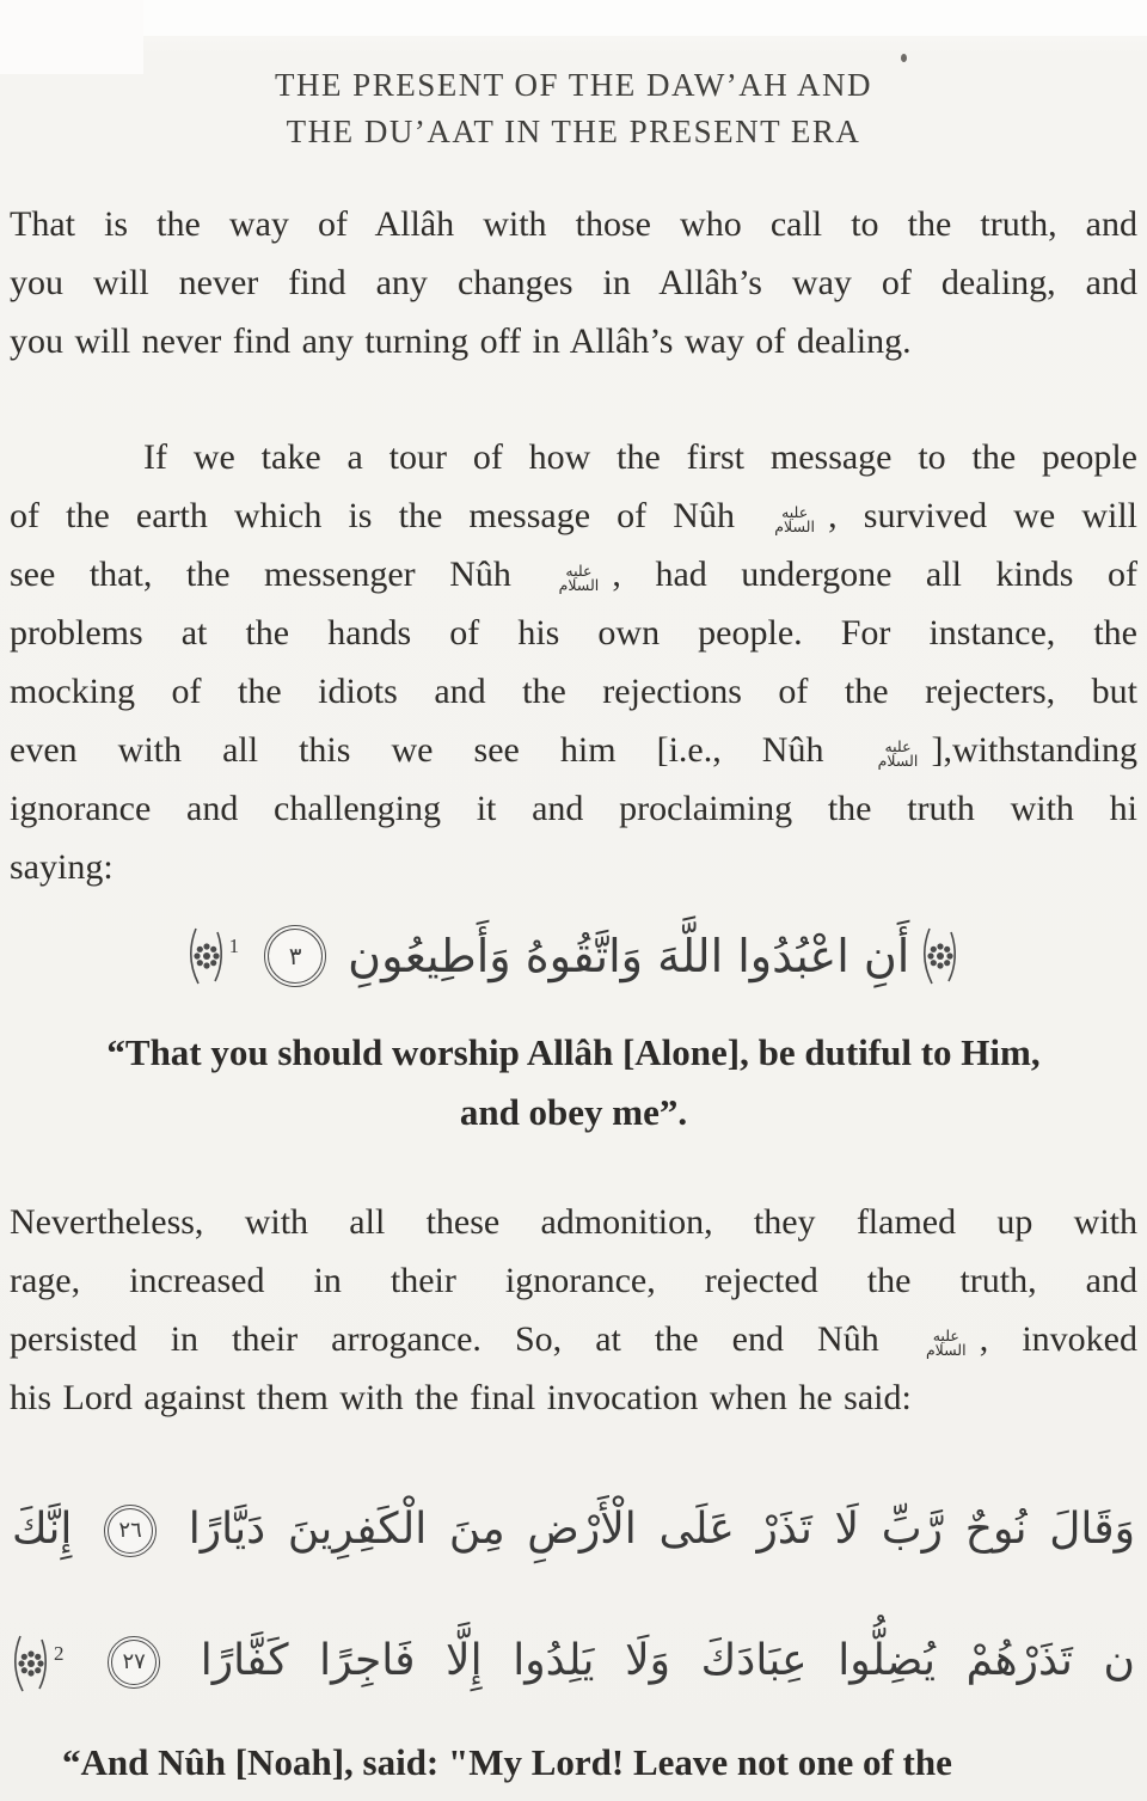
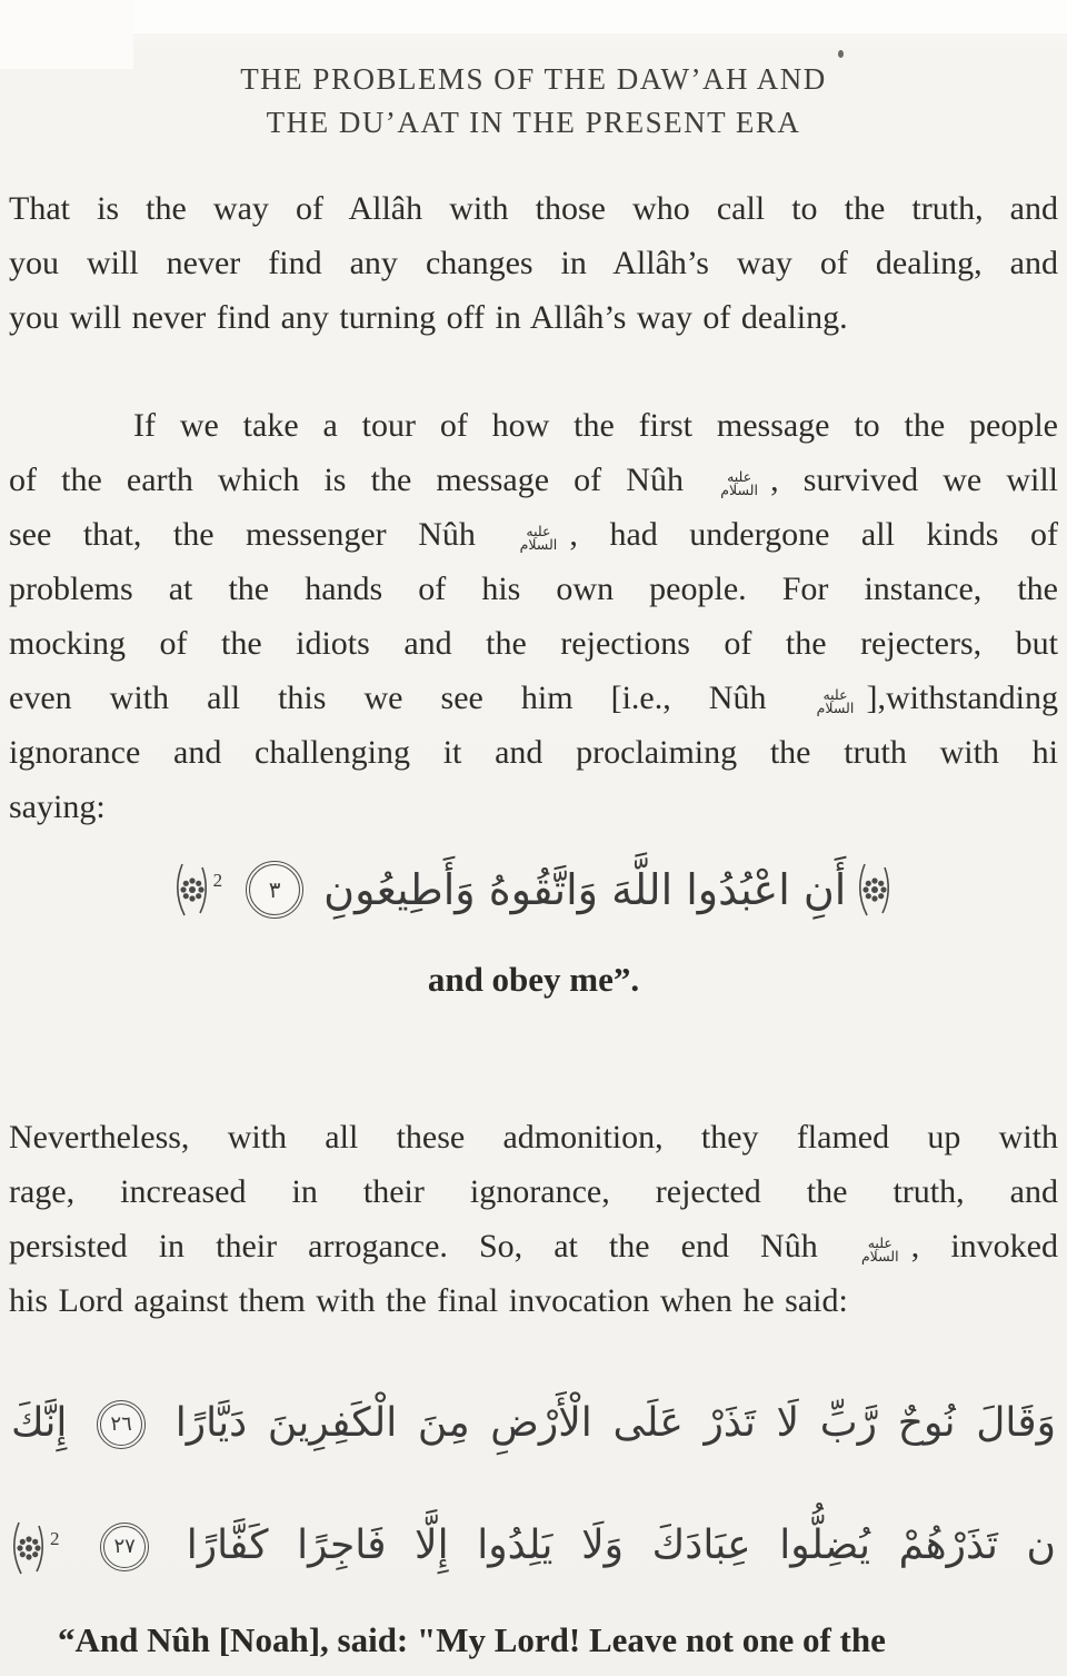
- THE PRESENT OF THE DAW’AH AND
+ THE PROBLEMS OF THE DAW’AH AND
  THE DU’AAT IN THE PRESENT ERA
  That is the way of Allâh with those who call to the truth, and
  you will never find any changes in Allâh’s way of dealing, and
  you will never find any turning off in Allâh’s way of dealing.
  If we take a tour of how the first message to the people
  of the earth which is the message of Nûh عليه السلام, survived we will
  see that, the messenger Nûh عليه السلام, had undergone all kinds of
  problems at the hands of his own people. For instance, the
  mocking of the idiots and the rejections of the rejecters, but
  even with all this we see him [i.e., Nûh عليه السلام],withstanding
  ignorance and challenging it and proclaiming the truth with hi
  saying:
  أَنِ اعْبُدُوا اللَّهَ وَاتَّقُوهُ وَأَطِيعُونِ
  ٣
- 1
+ 2
- “That you should worship Allâh [Alone], be dutiful to Him,
  and obey me”.
  Nevertheless, with all these admonition, they flamed up with
  rage, increased in their ignorance, rejected the truth, and
  persisted in their arrogance. So, at the end Nûh عليه السلام, invoked
  his Lord against them with the final invocation when he said:
  وَقَالَ نُوحٌ رَّبِّ لَا تَذَرْ عَلَى الْأَرْضِ مِنَ الْكَفِرِينَ دَيَّارًا ٢٦ إِنَّكَ
  ن تَذَرْهُمْ يُضِلُّوا عِبَادَكَ وَلَا يَلِدُوا إِلَّا فَاجِرًا كَفَّارًا ٢٧ 2
  “And Nûh [Noah], said: "My Lord! Leave not one of the
